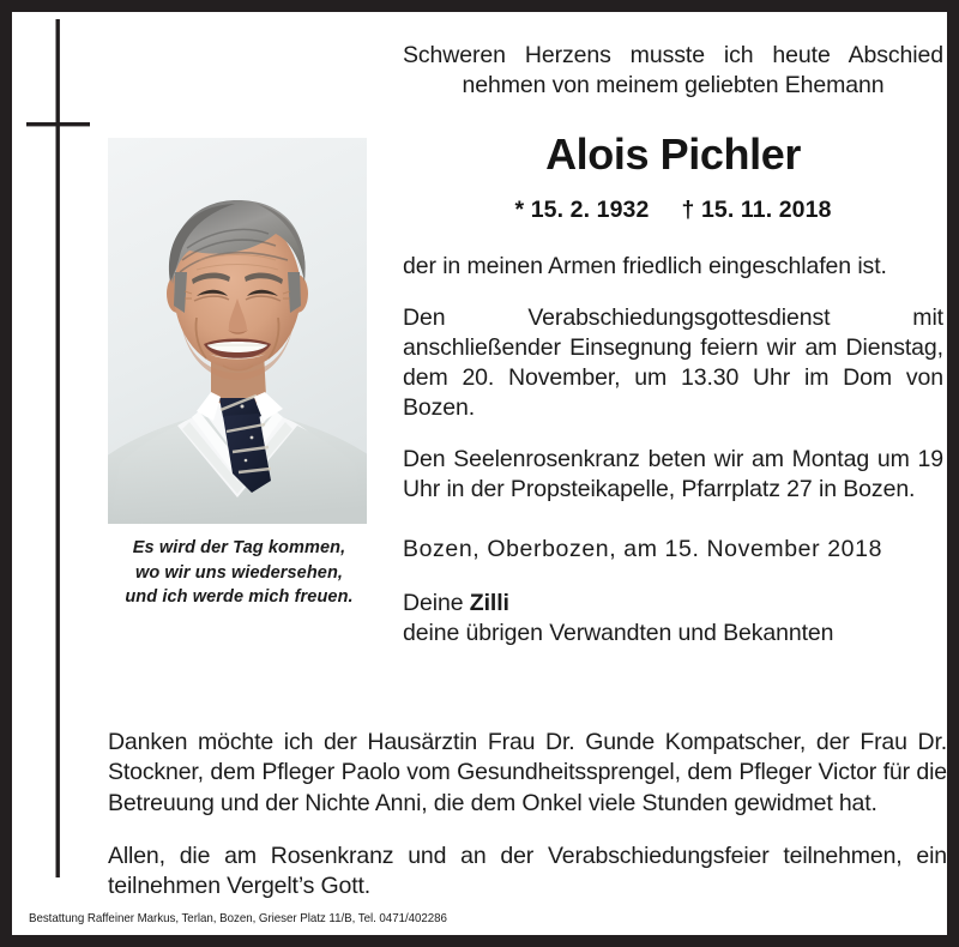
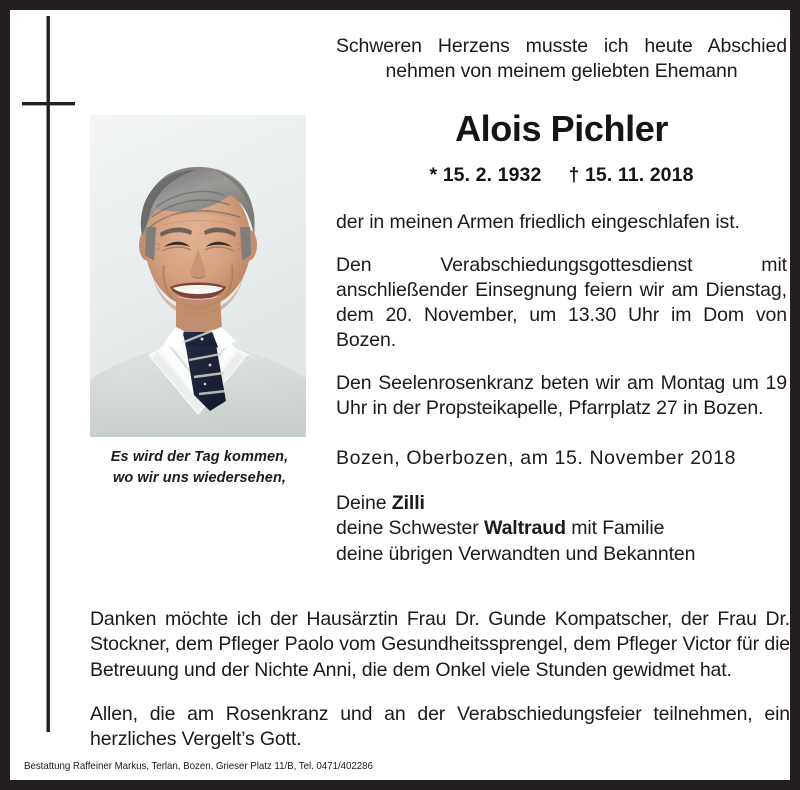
  Es wird der Tag kommen,
  wo wir uns wiedersehen,
- und ich werde mich freuen.
  Schweren Herzens musste ich heute Abschied nehmen von meinem geliebten Ehemann
  Alois Pichler
  * 15. 2. 1932 † 15. 11. 2018
  der in meinen Armen friedlich eingeschlafen ist.
  Den Verabschiedungsgottesdienst mit anschließender Einsegnung feiern wir am Dienstag, dem 20. November, um 13.30 Uhr im Dom von Bozen.
  Den Seelenrosenkranz beten wir am Montag um 19 Uhr in der Propsteikapelle, Pfarrplatz 27 in Bozen.
  Bozen, Oberbozen, am 15. November 2018
  Deine Zilli
+ deine Schwester Waltraud mit Familie
  deine übrigen Verwandten und Bekannten
  Danken möchte ich der Hausärztin Frau Dr. Gunde Kompatscher, der Frau Dr. Stockner, dem Pfleger Paolo vom Gesundheitssprengel, dem Pfleger Victor für die Betreuung und der Nichte Anni, die dem Onkel viele Stunden gewidmet hat.
- Allen, die am Rosenkranz und an der Verabschiedungsfeier teilnehmen, ein teilnehmen Vergelt’s Gott.
+ Allen, die am Rosenkranz und an der Verabschiedungsfeier teilnehmen, ein herzliches Vergelt’s Gott.
  Bestattung Raffeiner Markus, Terlan, Bozen, Grieser Platz 11/B, Tel. 0471/402286
